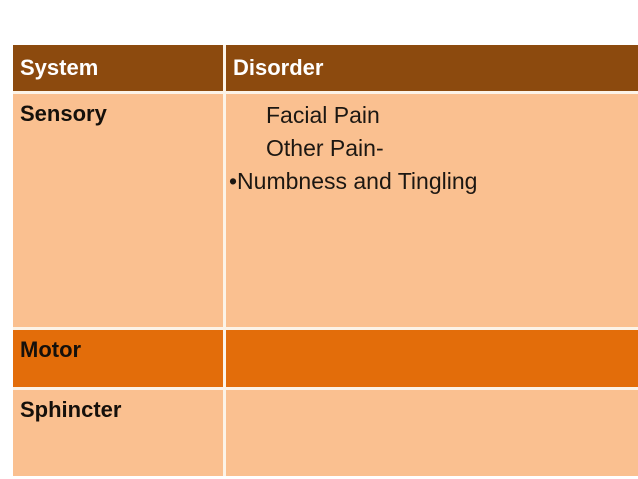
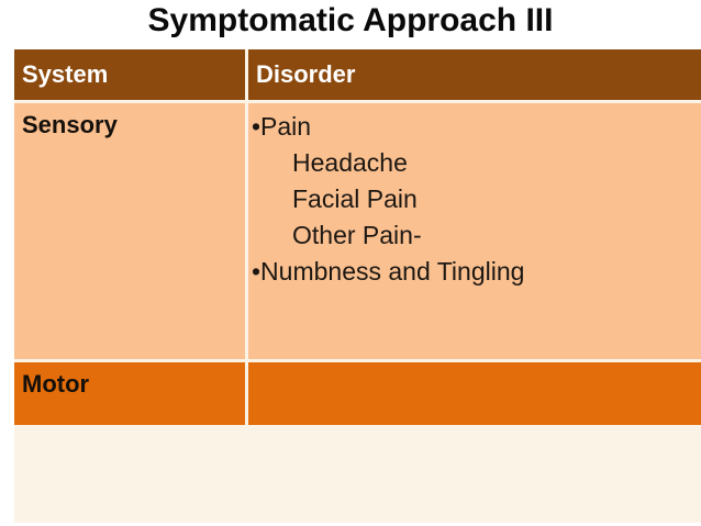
+ Symptomatic Approach III
  System
  Disorder
  Sensory
+ •Pain
+ Headache
  Facial Pain
  Other Pain-
  •Numbness and Tingling
  Motor
- Sphincter
